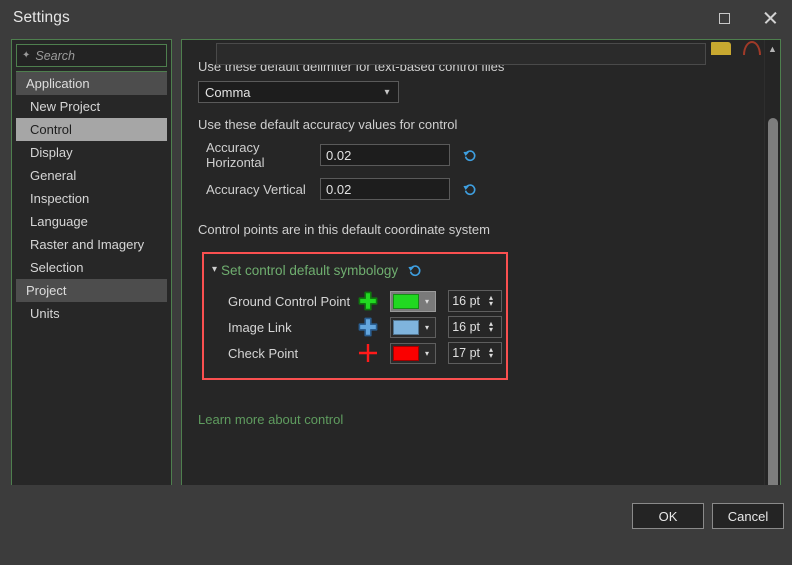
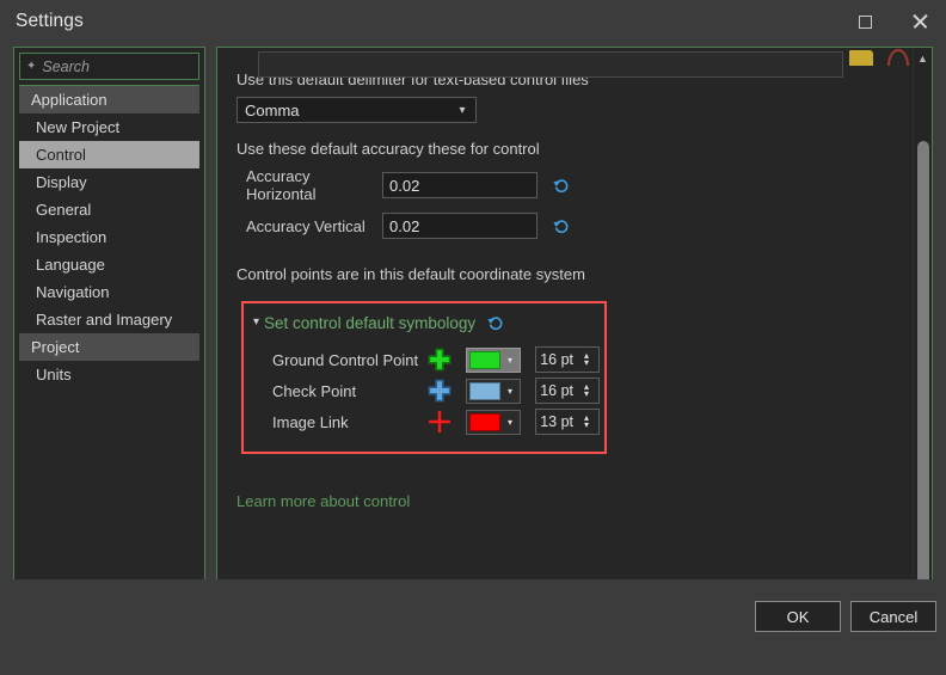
  Settings
  ✦
  Search
  Application
  New Project
  Control
  Display
  General
  Inspection
  Language
+ Navigation
  Raster and Imagery
- Selection
  Project
  Units
- Use these default delimiter for text-based control files
+ Use this default delimiter for text-based control files
  Comma
  ▾
- Use these default accuracy values for control
+ Use these default accuracy these for control
  Accuracy Horizontal
  0.02
  Accuracy Vertical
  0.02
  Control points are in this default coordinate system
  ▾
  Set control default symbology
  Ground Control Point
  ▾
  16 pt
  ▴
  ▾
- Image Link
+ Check Point
  ▾
  16 pt
  ▴
  ▾
- Check Point
+ Image Link
  ▾
- 17 pt
+ 13 pt
  ▴
  ▾
  Learn more about control
  ▲
  OK
  Cancel
